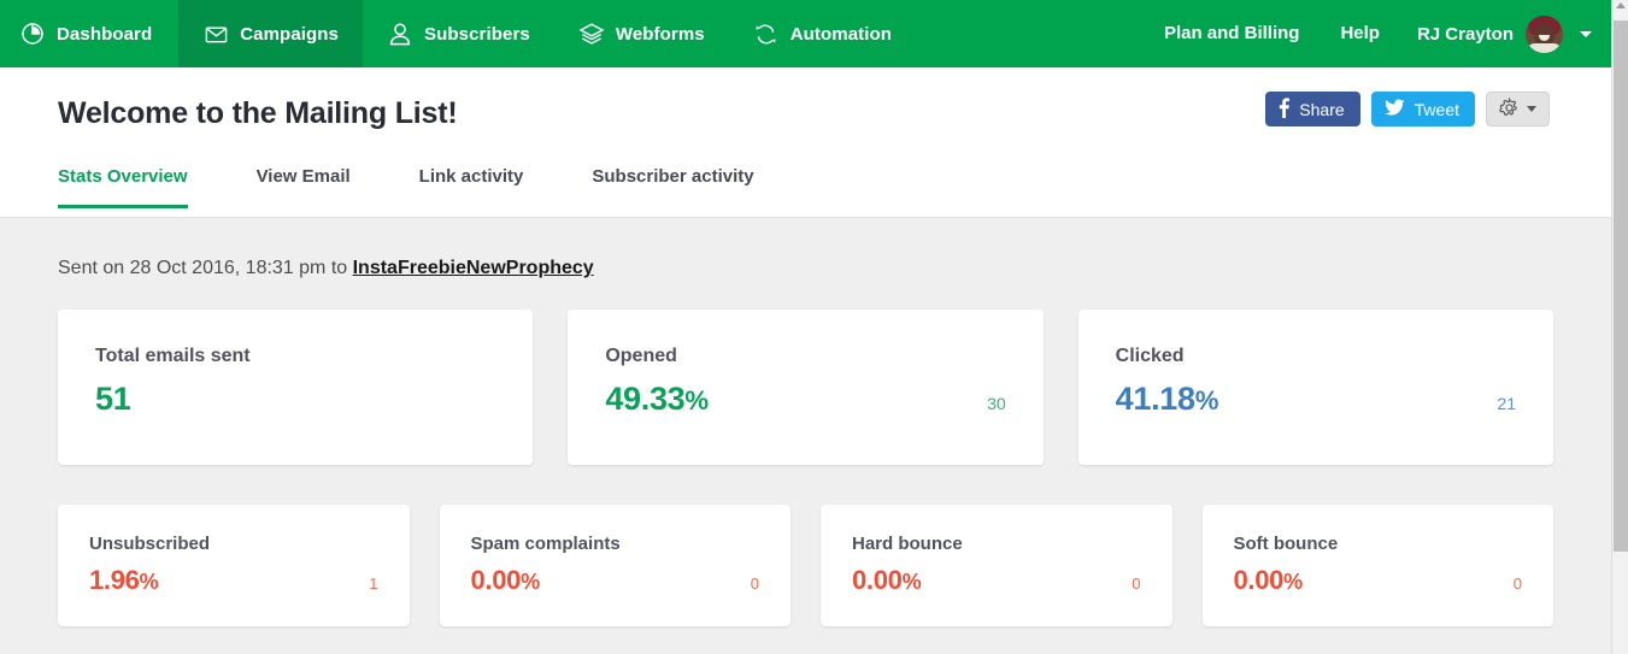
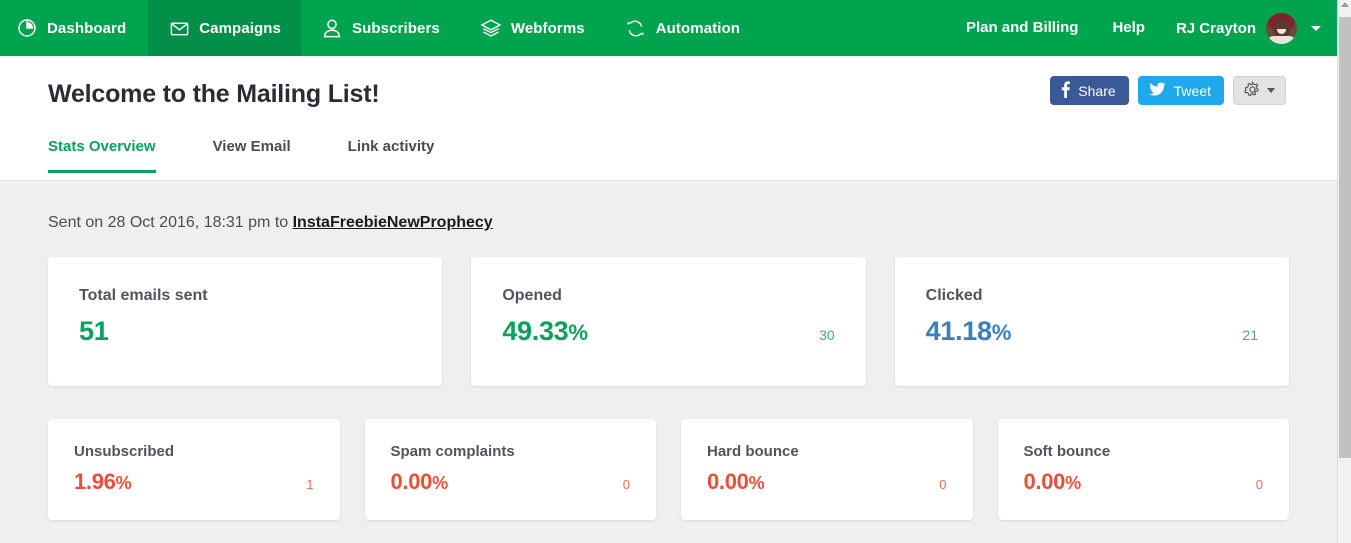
  Dashboard
  Campaigns
  Subscribers
  Webforms
  Automation
  Plan and Billing
  Help
  RJ Crayton
  Welcome to the Mailing List!
  Share
  Tweet
  Stats Overview
  View Email
  Link activity
- Subscriber activity
  Sent on 28 Oct 2016, 18:31 pm to InstaFreebieNewProphecy
  Total emails sent
  51
  Opened
  49.33%
  30
  Clicked
  41.18%
  21
  Unsubscribed
  1.96%
  1
  Spam complaints
  0.00%
  0
  Hard bounce
  0.00%
  0
  Soft bounce
  0.00%
  0
